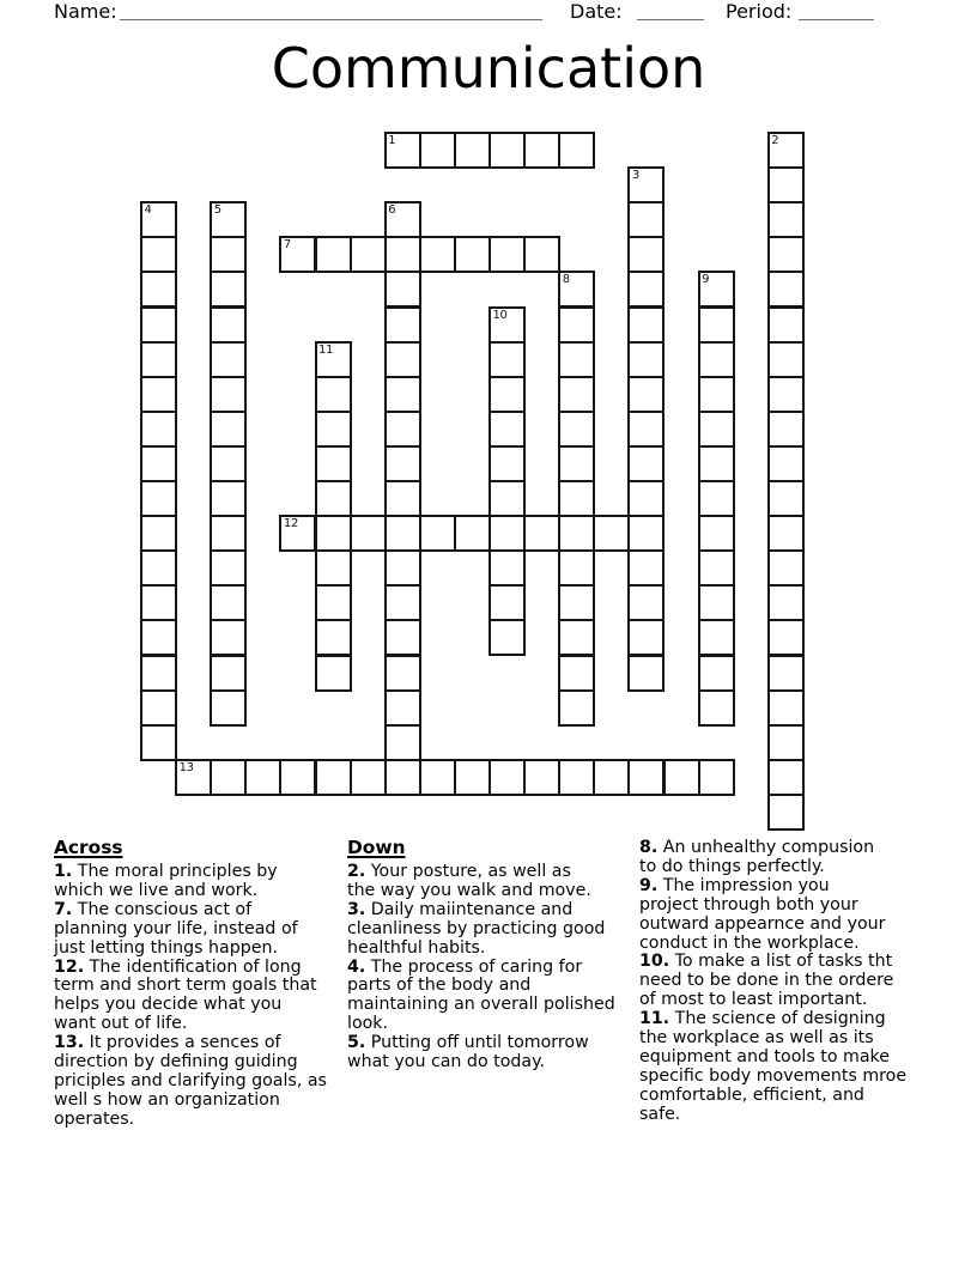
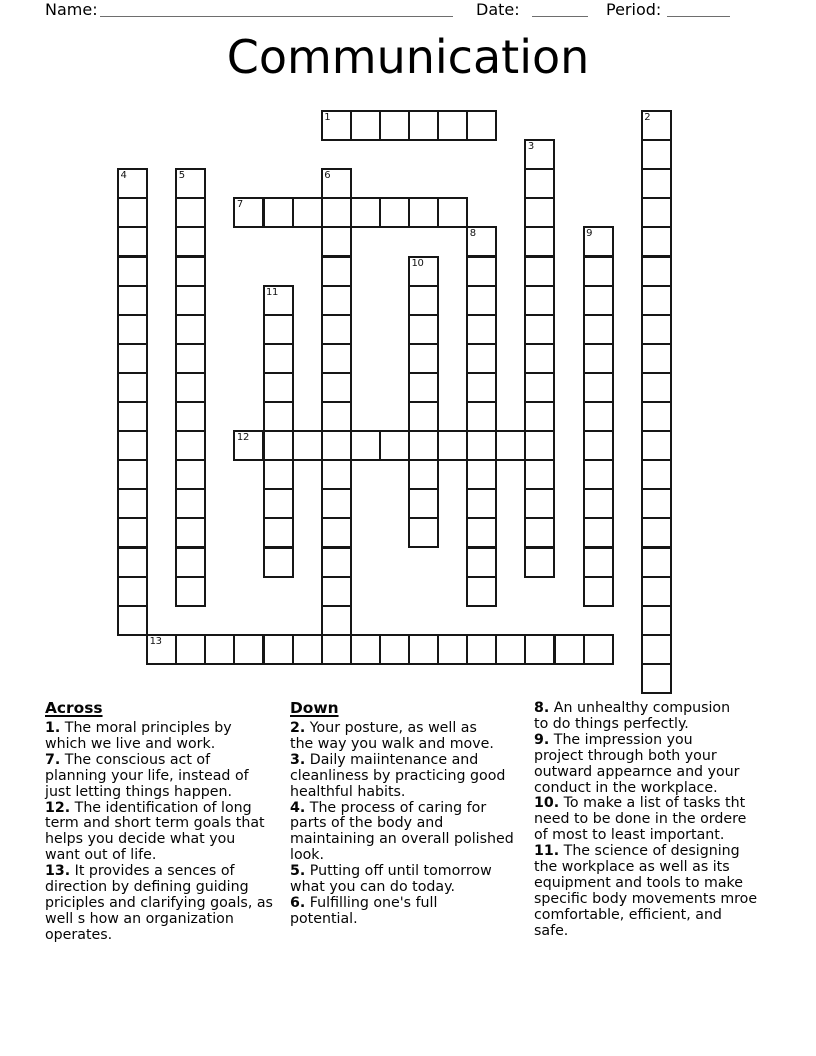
  Name:
  Date:
  Period:
  Communication
  1
  7
  12
  13
  2
  3
  4
  5
  6
  8
  9
  10
  11
  Across
  1. The moral principles by
  which we live and work.
  7. The conscious act of
  planning your life, instead of
  just letting things happen.
  12. The identification of long
  term and short term goals that
  helps you decide what you
  want out of life.
  13. It provides a sences of
  direction by defining guiding
  priciples and clarifying goals, as
  well s how an organization
  operates.
  Down
  2. Your posture, as well as
  the way you walk and move.
  3. Daily maiintenance and
  cleanliness by practicing good
  healthful habits.
  4. The process of caring for
  parts of the body and
  maintaining an overall polished
  look.
  5. Putting off until tomorrow
  what you can do today.
+ 6. Fulfilling one's full
+ potential.
  8. An unhealthy compusion
  to do things perfectly.
  9. The impression you
  project through both your
  outward appearnce and your
  conduct in the workplace.
  10. To make a list of tasks tht
  need to be done in the ordere
  of most to least important.
  11. The science of designing
  the workplace as well as its
  equipment and tools to make
  specific body movements mroe
  comfortable, efficient, and
  safe.
